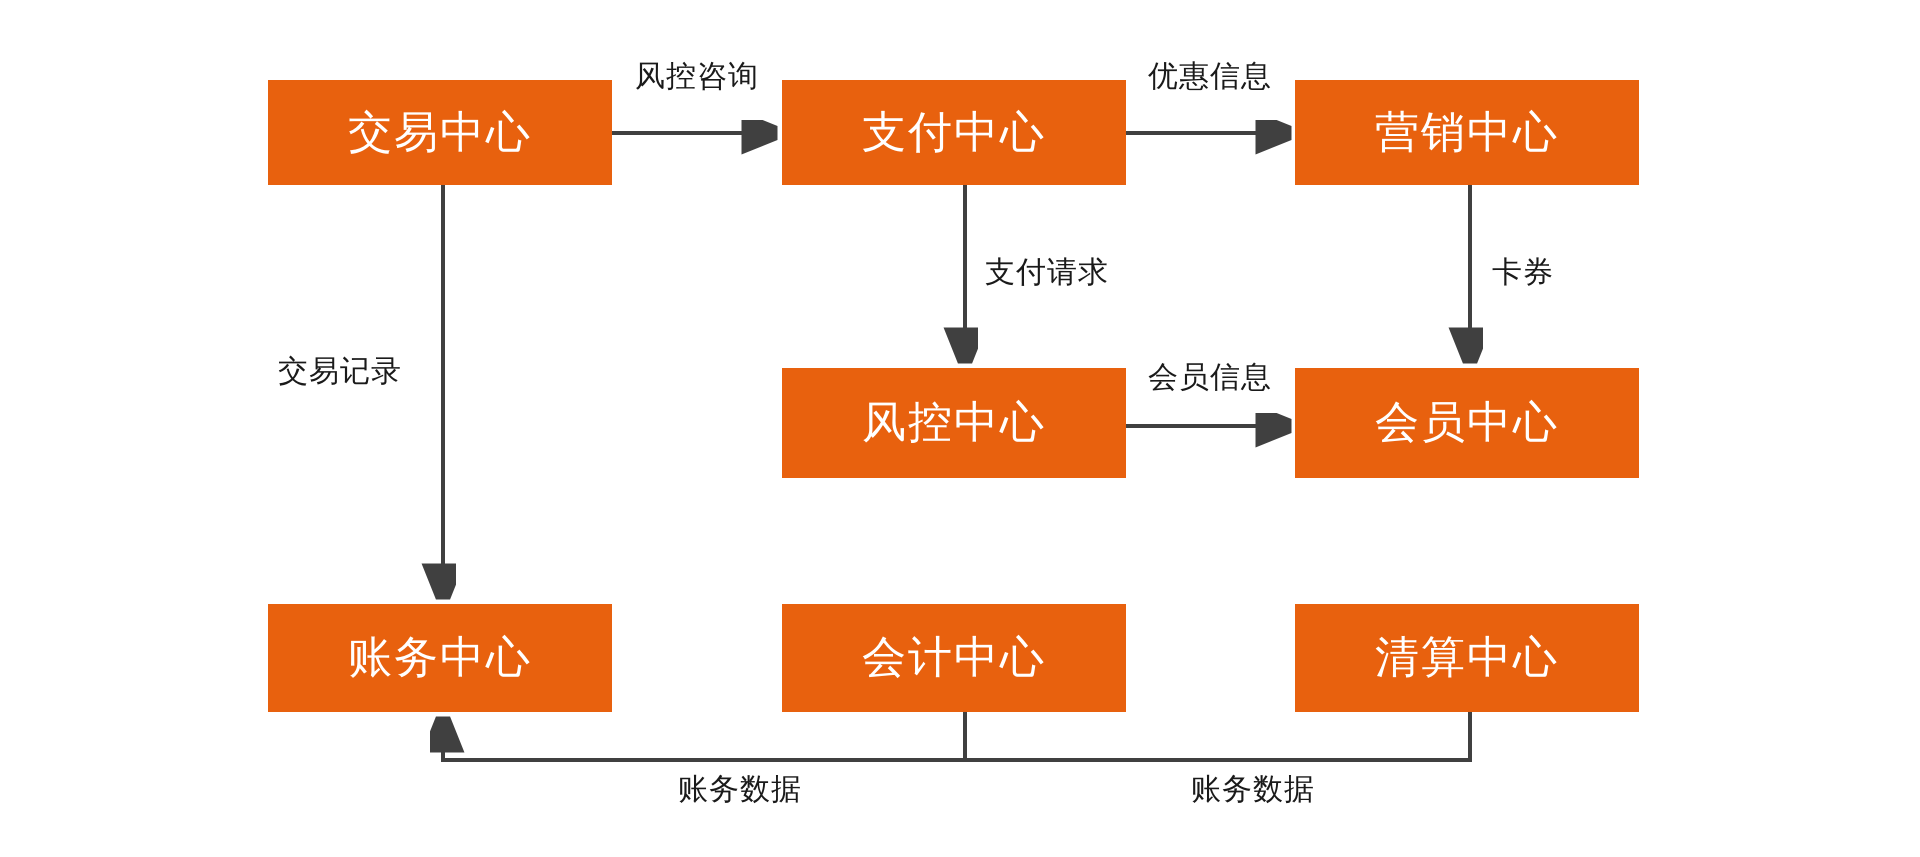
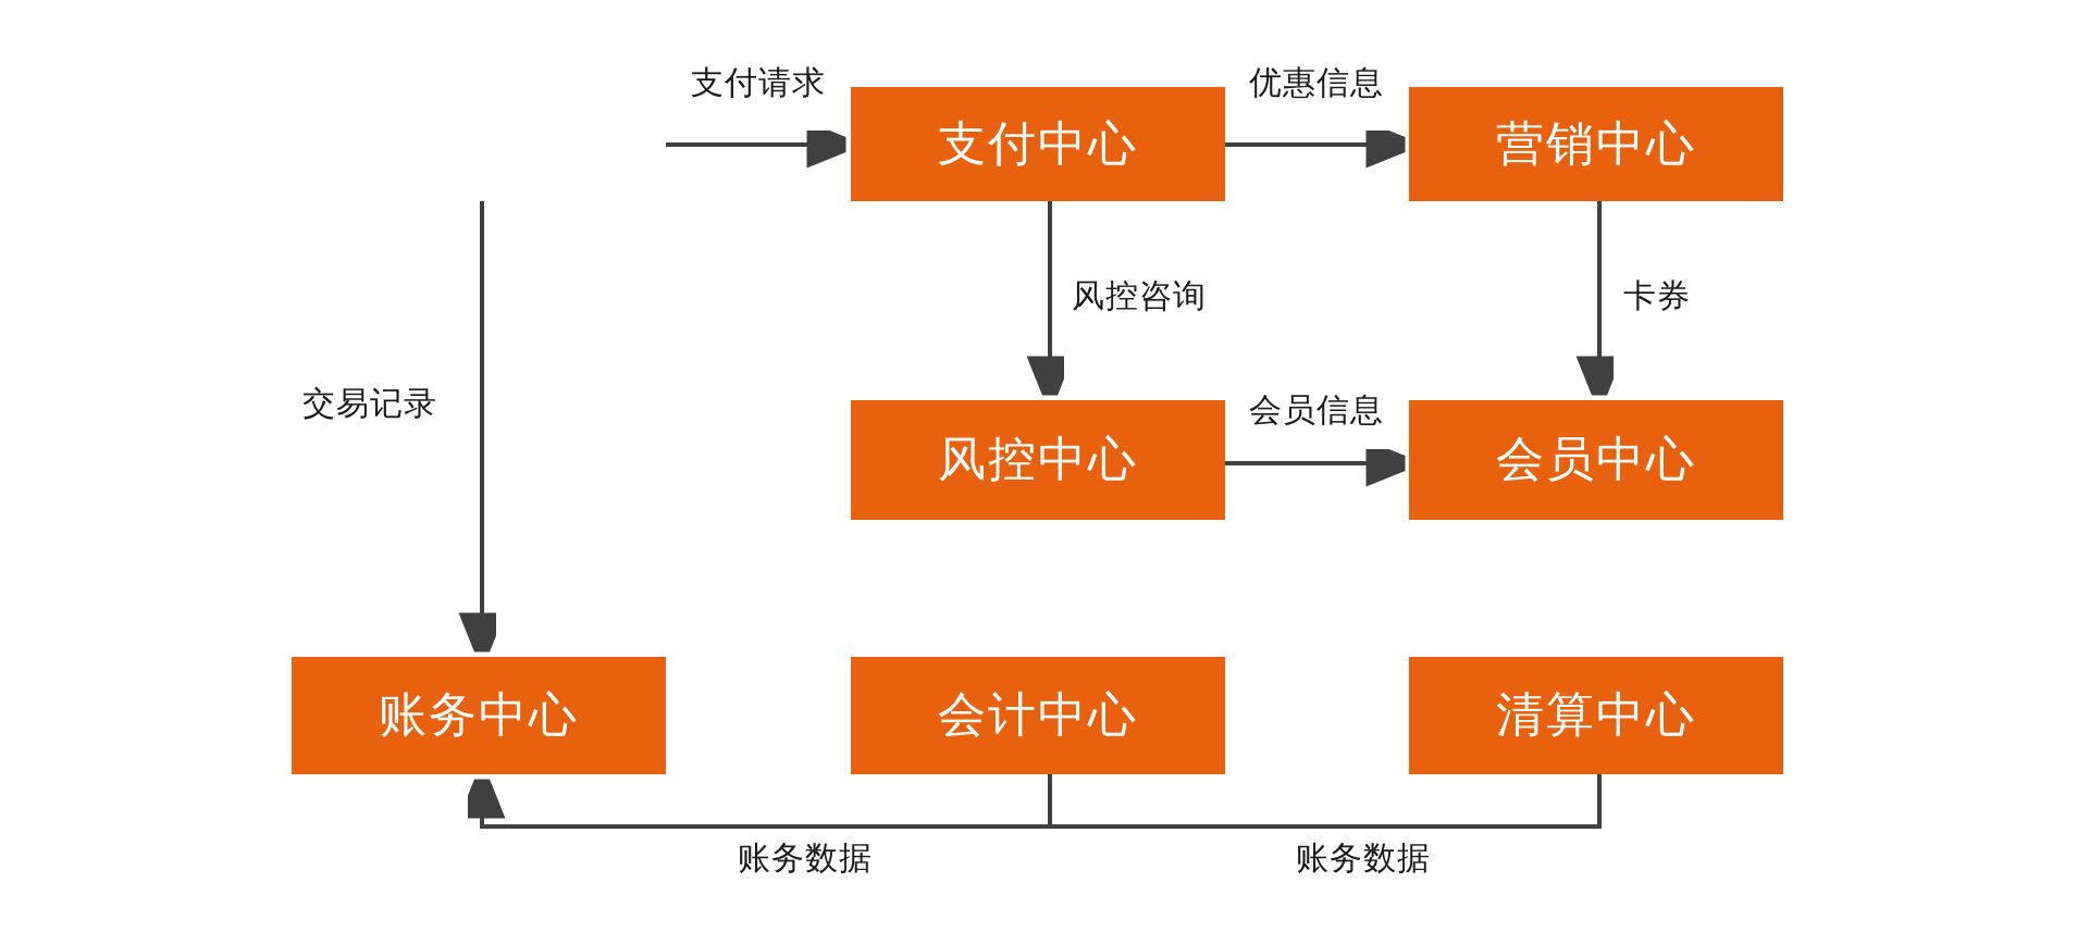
- 交易中心
  支付中心
  营销中心
  风控中心
  会员中心
  账务中心
  会计中心
  清算中心
- 风控咨询
+ 支付请求
  优惠信息
- 支付请求
+ 风控咨询
  卡券
  会员信息
  交易记录
  账务数据
  账务数据
